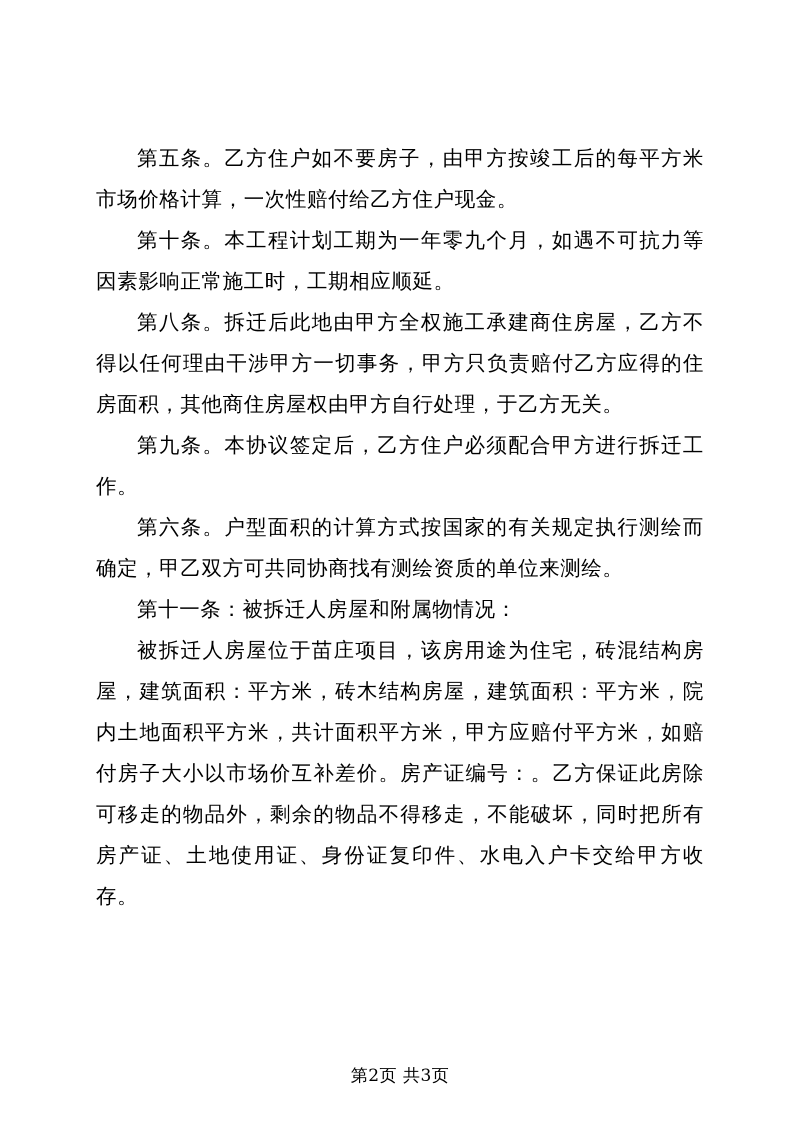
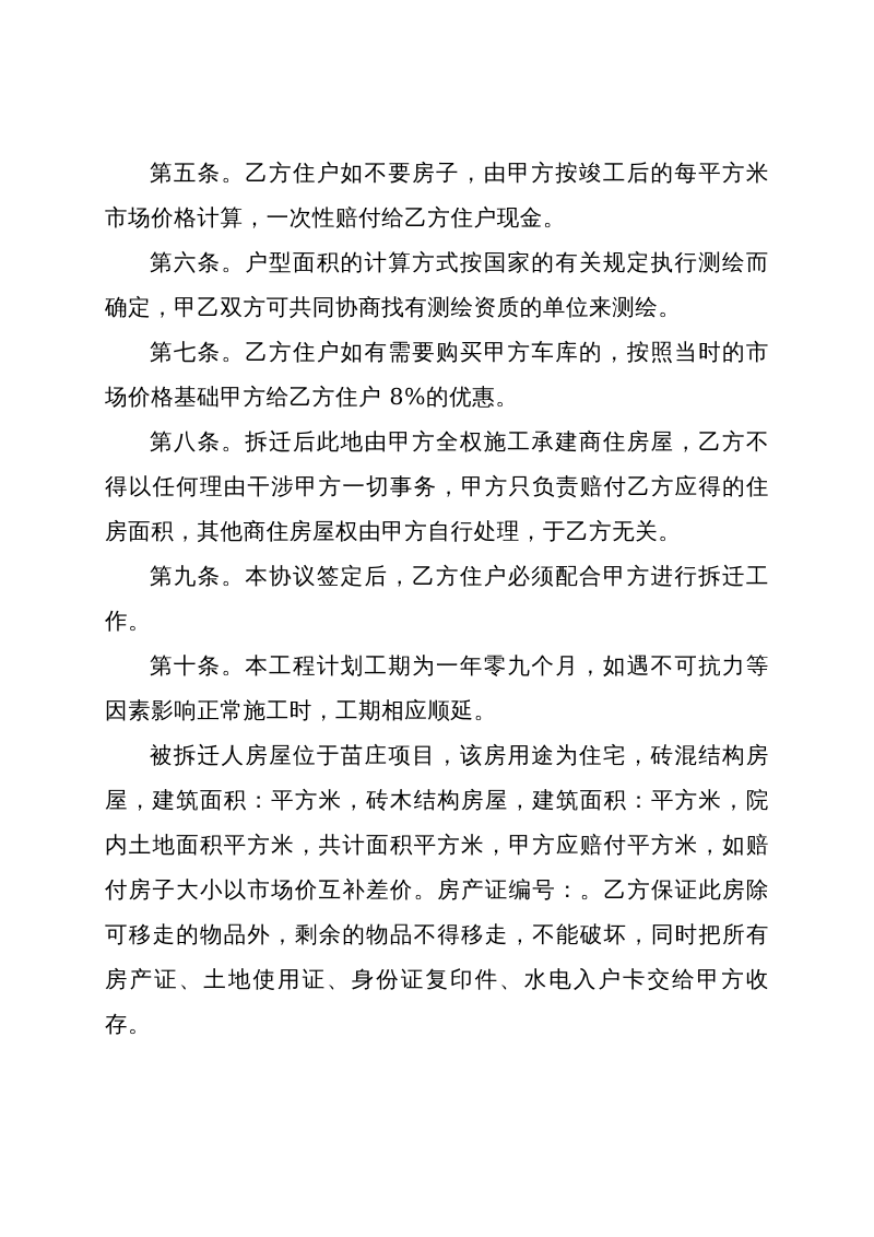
  第五条。乙方住户如不要房子，由甲方按竣工后的每平方米市场价格计算，一次性赔付给乙方住户现金。
- 第十条。本工程计划工期为一年零九个月，如遇不可抗力等因素影响正常施工时，工期相应顺延。
+ 第六条。户型面积的计算方式按国家的有关规定执行测绘而确定，甲乙双方可共同协商找有测绘资质的单位来测绘。
+ 第七条。乙方住户如有需要购买甲方车库的，按照当时的市场价格基础甲方给乙方住户 8%的优惠。
  第八条。拆迁后此地由甲方全权施工承建商住房屋，乙方不得以任何理由干涉甲方一切事务，甲方只负责赔付乙方应得的住房面积，其他商住房屋权由甲方自行处理，于乙方无关。
  第九条。本协议签定后，乙方住户必须配合甲方进行拆迁工作。
- 第六条。户型面积的计算方式按国家的有关规定执行测绘而确定，甲乙双方可共同协商找有测绘资质的单位来测绘。
+ 第十条。本工程计划工期为一年零九个月，如遇不可抗力等因素影响正常施工时，工期相应顺延。
- 第十一条：被拆迁人房屋和附属物情况：
  被拆迁人房屋位于苗庄项目，该房用途为住宅，砖混结构房屋，建筑面积：平方米，砖木结构房屋，建筑面积：平方米，院内土地面积平方米，共计面积平方米，甲方应赔付平方米，如赔付房子大小以市场价互补差价。房产证编号：。乙方保证此房除可移走的物品外，剩余的物品不得移走，不能破坏，同时把所有房产证、土地使用证、身份证复印件、水电入户卡交给甲方收存。
- 第2页 共3页
